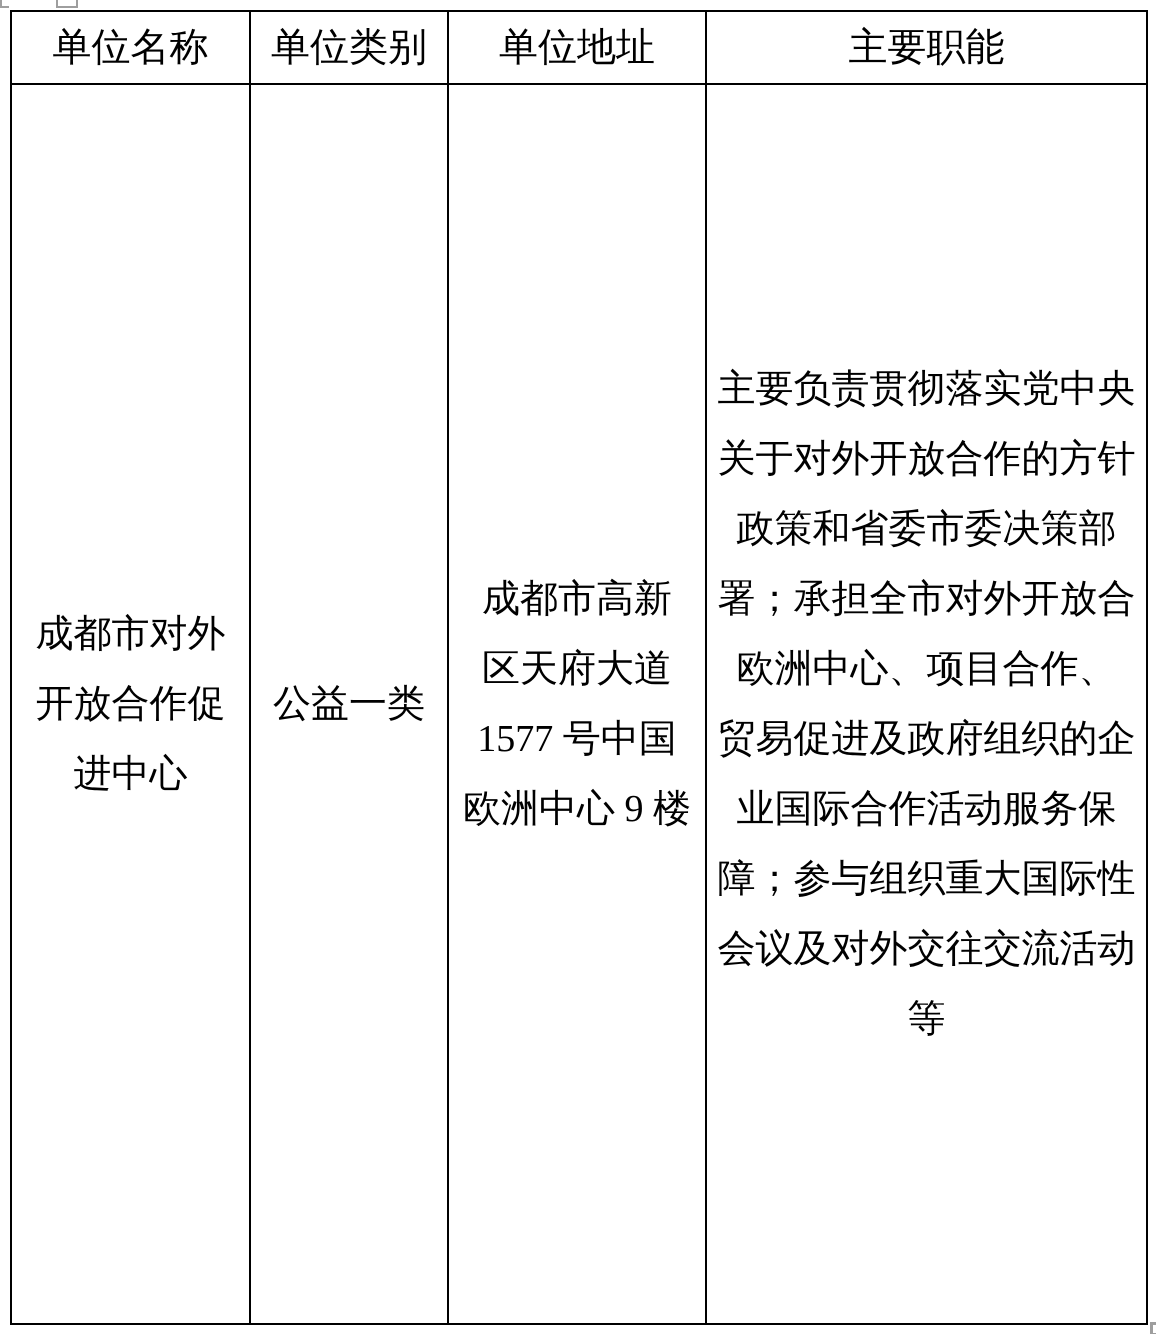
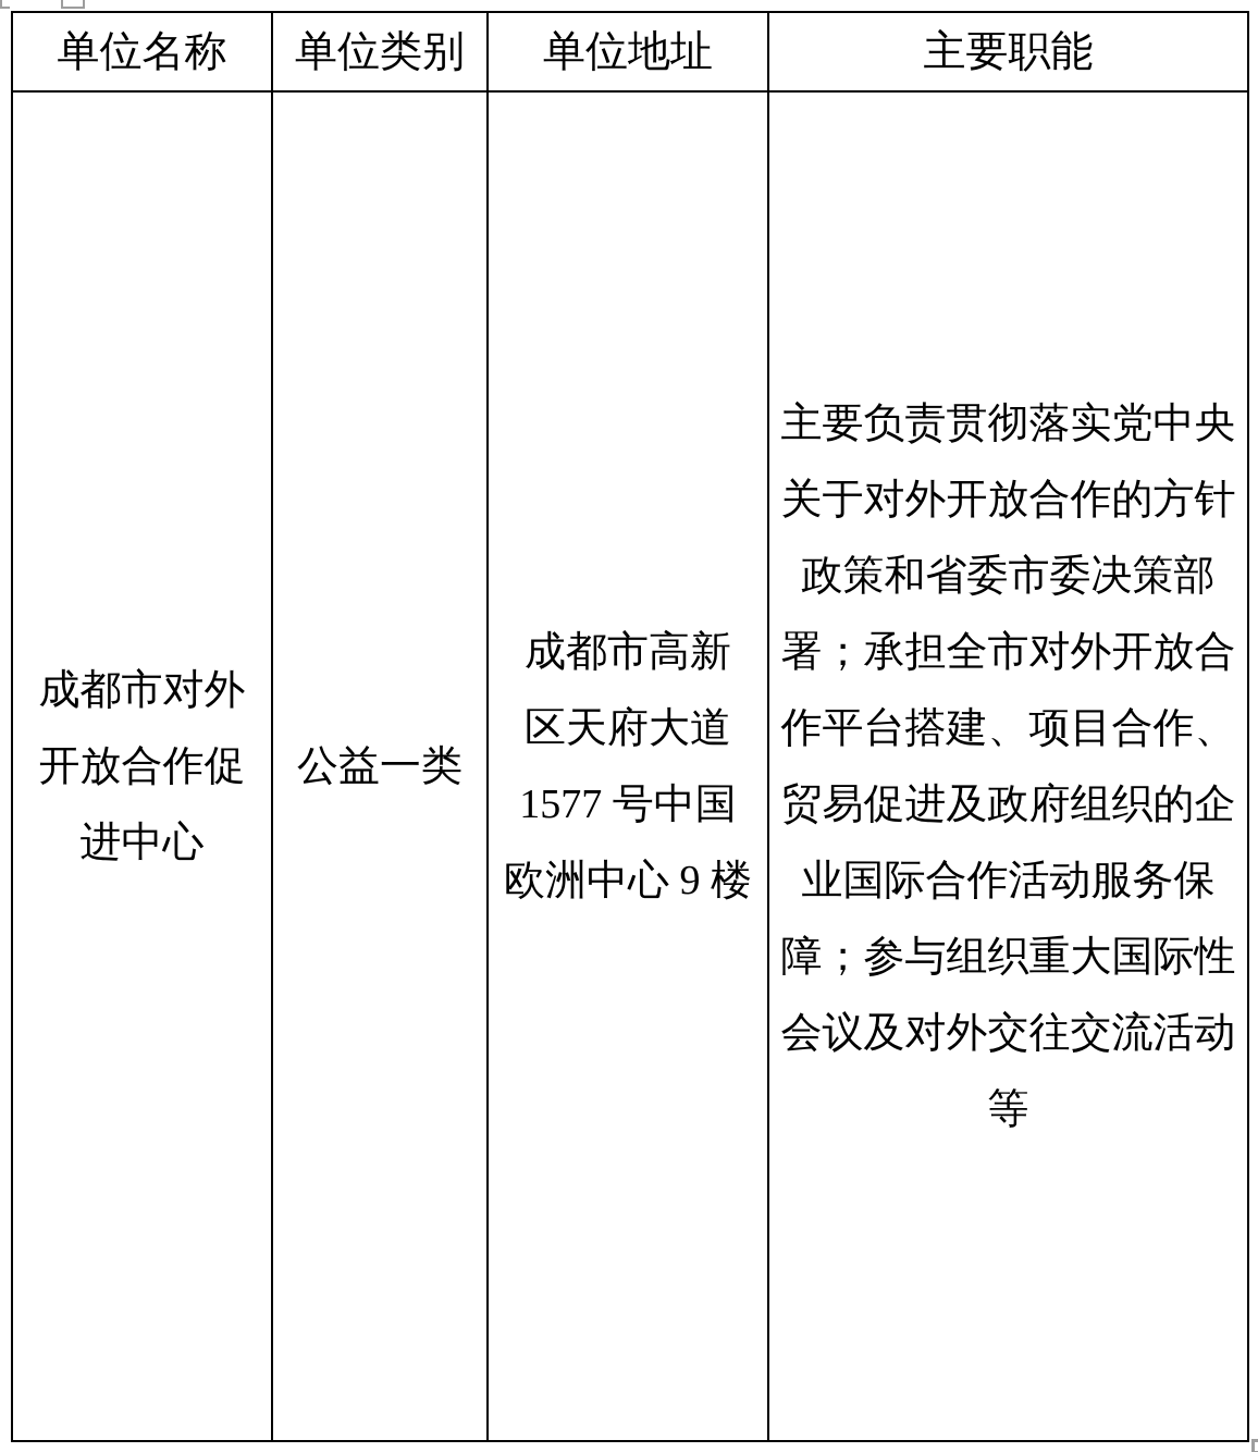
  单位名称	单位类别	单位地址	主要职能
- 成都市对外 开放合作促 进中心	公益一类	成都市高新 区天府大道 1577 号中国 欧洲中心 9 楼	主要负责贯彻落实党中央 关于对外开放合作的方针 政策和省委市委决策部 署；承担全市对外开放合 欧洲中心、项目合作、 贸易促进及政府组织的企 业国际合作活动服务保 障；参与组织重大国际性 会议及对外交往交流活动 等
+ 成都市对外 开放合作促 进中心	公益一类	成都市高新 区天府大道 1577 号中国 欧洲中心 9 楼	主要负责贯彻落实党中央 关于对外开放合作的方针 政策和省委市委决策部 署；承担全市对外开放合 作平台搭建、项目合作、 贸易促进及政府组织的企 业国际合作活动服务保 障；参与组织重大国际性 会议及对外交往交流活动 等
